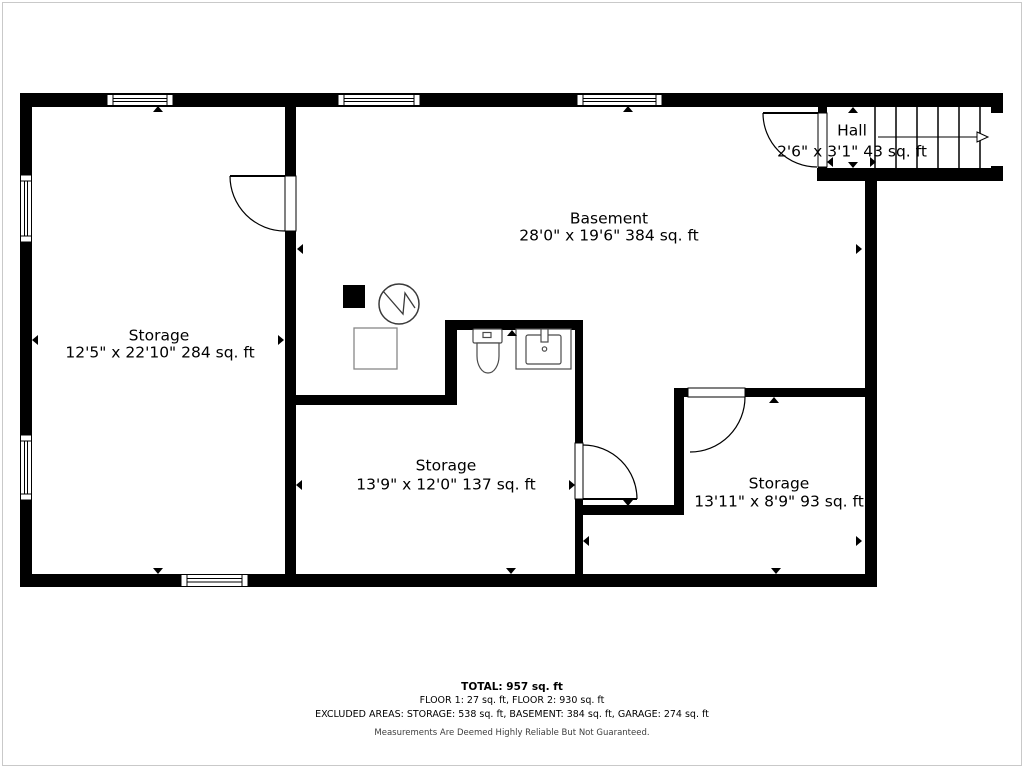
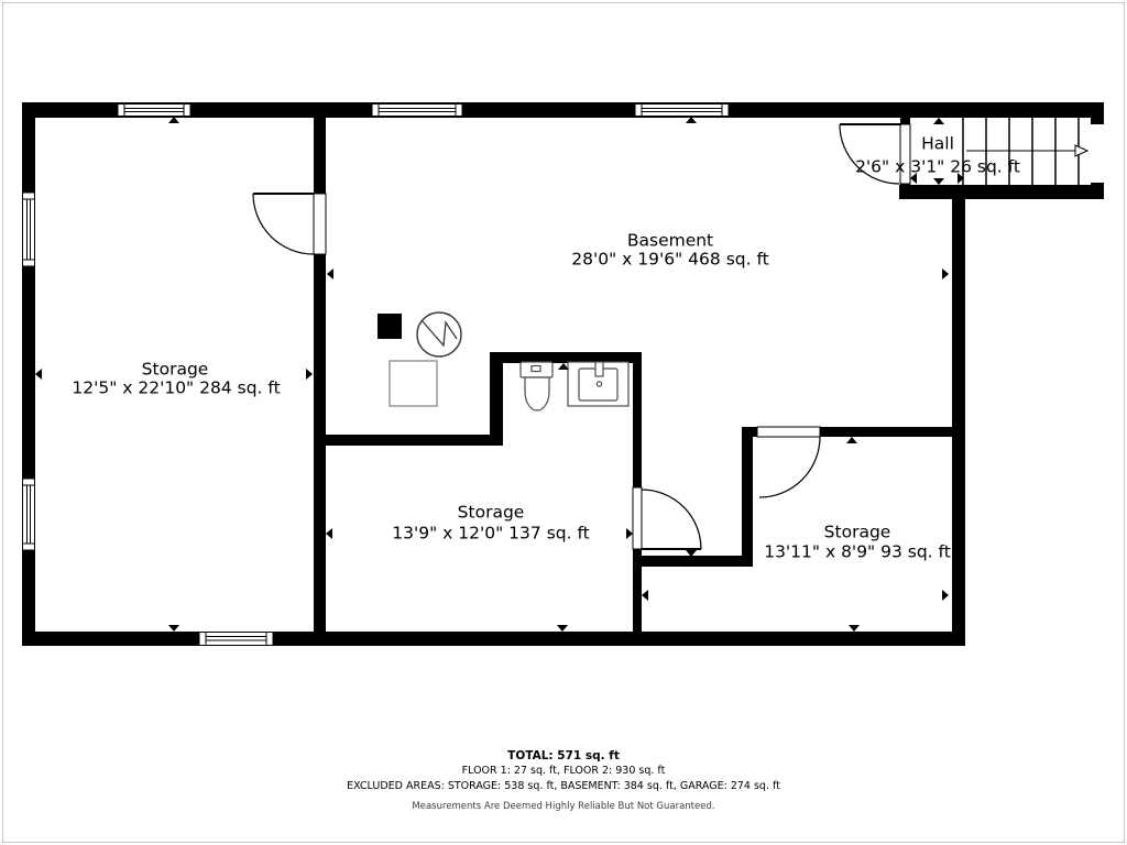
  Storage
  12'5" x 22'10" 284 sq. ft
  Basement
- 28'0" x 19'6" 384 sq. ft
+ 28'0" x 19'6" 468 sq. ft
  Hall
- 2'6" x 3'1" 43 sq. ft
+ 2'6" x 3'1" 26 sq. ft
  Storage
  13'9" x 12'0" 137 sq. ft
  Storage
  13'11" x 8'9" 93 sq. ft
- TOTAL: 957 sq. ft
+ TOTAL: 571 sq. ft
  FLOOR 1: 27 sq. ft, FLOOR 2: 930 sq. ft
  EXCLUDED AREAS: STORAGE: 538 sq. ft, BASEMENT: 384 sq. ft, GARAGE: 274 sq. ft
  Measurements Are Deemed Highly Reliable But Not Guaranteed.
